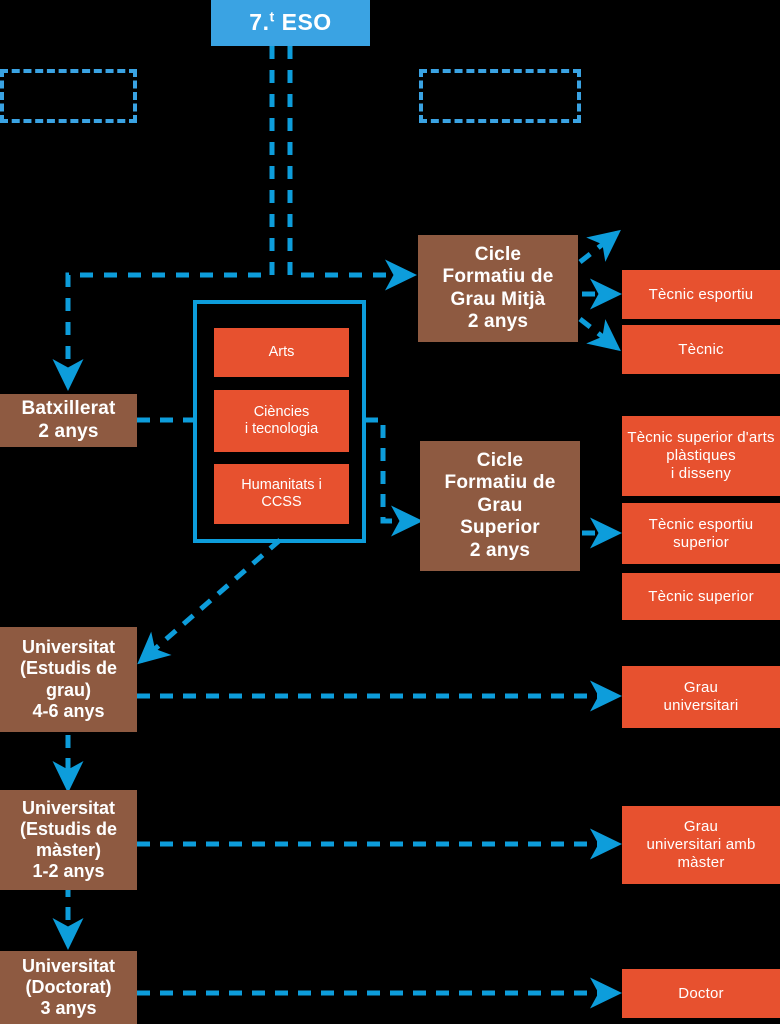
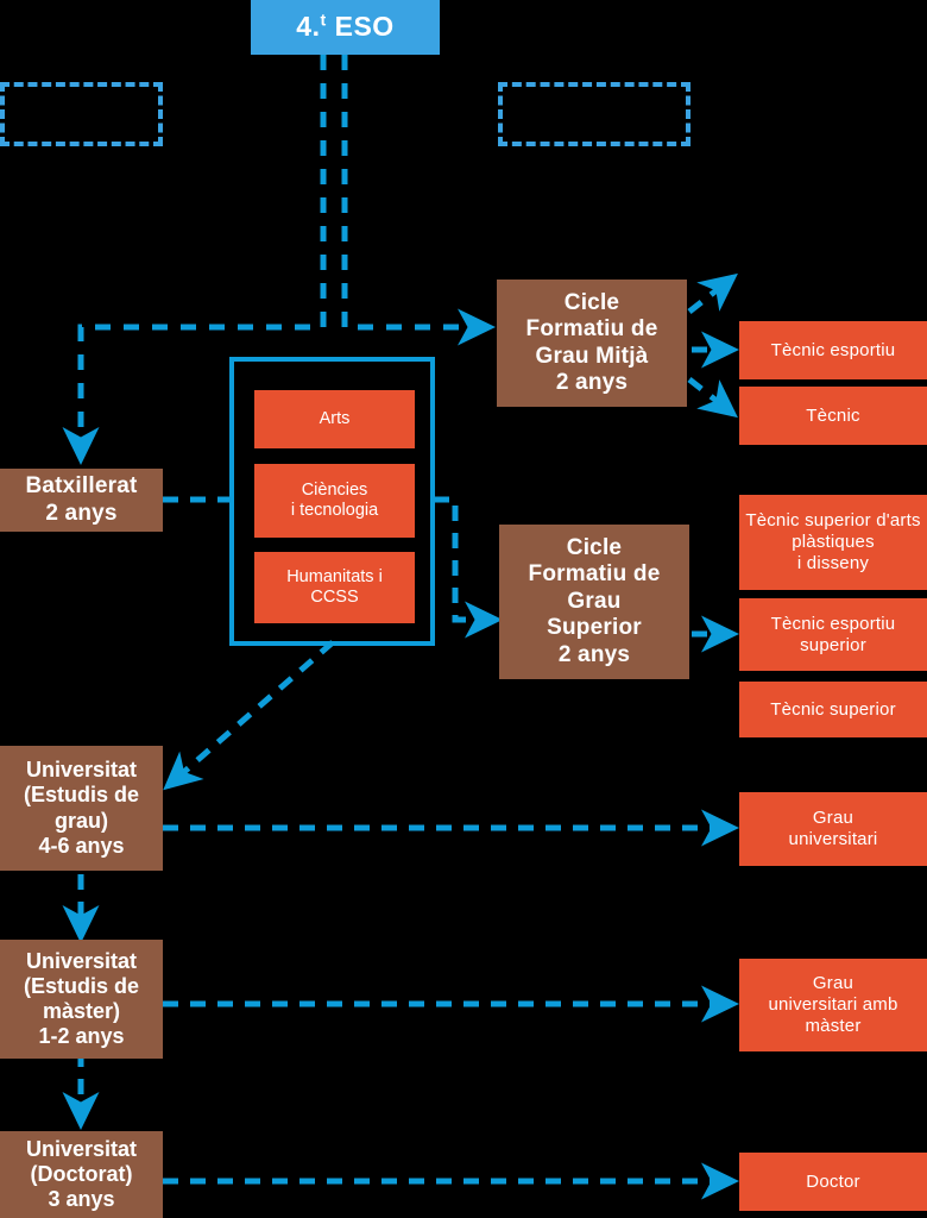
- 7.t ESO
+ 4.t ESO
  Cicle
  Formatiu de
  Grau Mitjà
  2 anys
  Tècnic esportiu
  Tècnic
  Batxillerat
  2 anys
  Arts
  Ciències
  i tecnologia
  Humanitats i
  CCSS
  Cicle
  Formatiu de
  Grau
  Superior
  2 anys
  Tècnic superior d'arts
  plàstiques
  i disseny
  Tècnic esportiu
  superior
  Tècnic superior
  Universitat
  (Estudis de
  grau)
  4-6 anys
  Universitat
  (Estudis de
  màster)
  1-2 anys
  Universitat
  (Doctorat)
  3 anys
  Grau
  universitari
  Grau
  universitari amb
  màster
  Doctor
